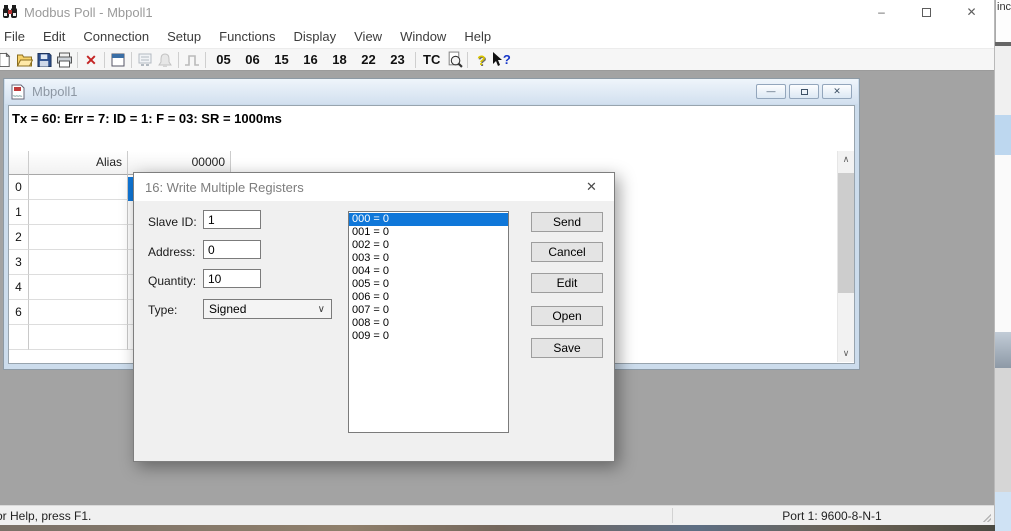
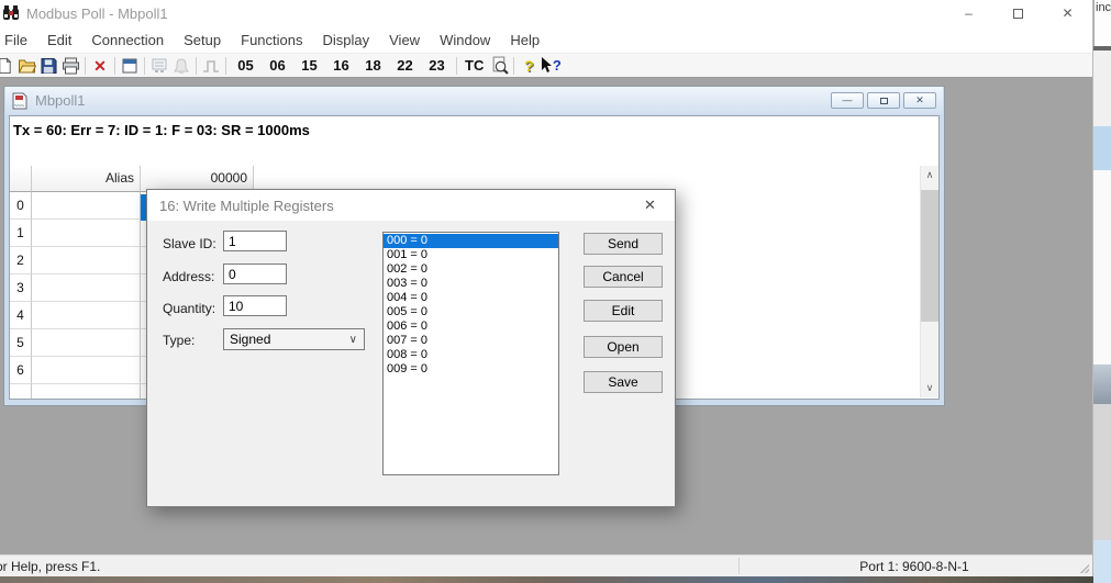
  inc
  Modbus Poll - Mbpoll1
  –
  ✕
  File
  Edit
  Connection
  Setup
  Functions
  Display
  View
  Window
  Help
  ✕
  05
  06
  15
  16
  18
  22
  23
  TC
  ?
  ?
  Mbpoll1
  —
  ✕
  Tx = 60: Err = 7: ID = 1: F = 03: SR = 1000ms
  Alias
  00000
  0
  1
  2
  3
  4
+ 5
  6
  ∧
  ∨
  r Help, press F1.
  Port 1: 9600-8-N-1
  16: Write Multiple Registers
  ✕
  Slave ID:
  1
  Address:
  0
  Quantity:
  10
  Type:
  Signed
  ∨
  000 = 0
  001 = 0
  002 = 0
  003 = 0
  004 = 0
  005 = 0
  006 = 0
  007 = 0
  008 = 0
  009 = 0
  Send
  Cancel
  Edit
  Open
  Save
